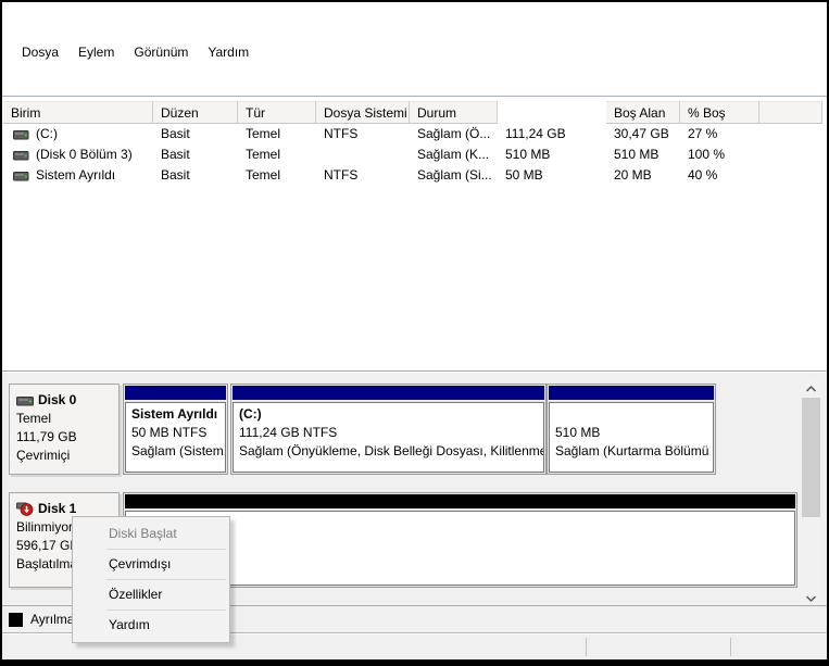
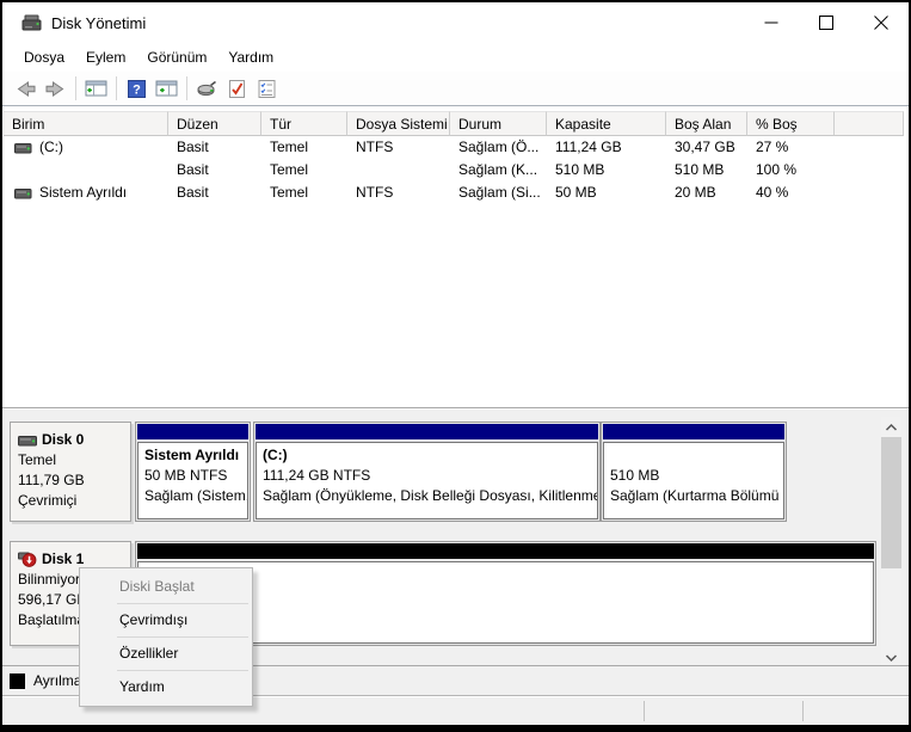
+ Disk Yönetimi
  Dosya
  Eylem
  Görünüm
  Yardım
+ ?
  Birim
  Düzen
  Tür
  Dosya Sistemi
  Durum
+ Kapasite
  Boş Alan
  % Boş
  (C:)
  Basit
  Temel
  NTFS
  Sağlam (Ö...
  111,24 GB
  30,47 GB
  27 %
- (Disk 0 Bölüm 3)
  Basit
  Temel
  Sağlam (K...
  510 MB
  510 MB
  100 %
  Sistem Ayrıldı
  Basit
  Temel
  NTFS
  Sağlam (Si...
  50 MB
  20 MB
  40 %
  Disk 0
  Temel
  111,79 GB
  Çevrimiçi
  Sistem Ayrıldı
  50 MB NTFS
  Sağlam (Sistem
  (C:)
  111,24 GB NTFS
  Sağlam (Önyükleme, Disk Belleği Dosyası, Kilitlenm
  510 MB
  Sağlam (Kurtarma Bölümü
  Disk 1
  Bilinmiyor
  596,17 G
  Başlatılm
  Diski Başlat
  Çevrimdışı
  Özellikler
  Yardım
